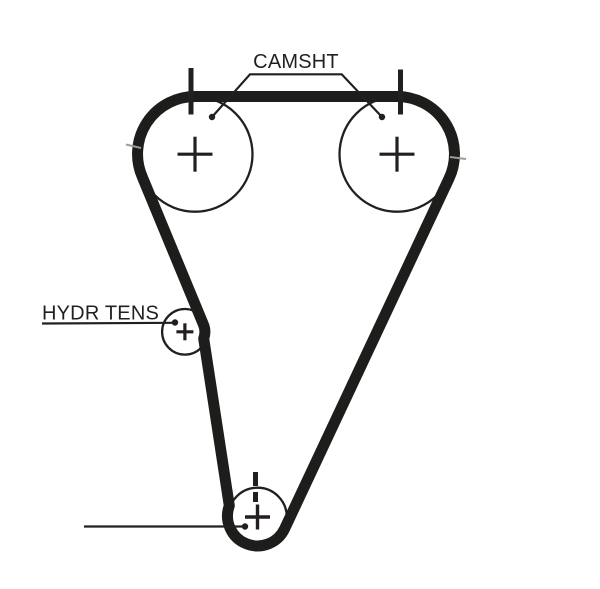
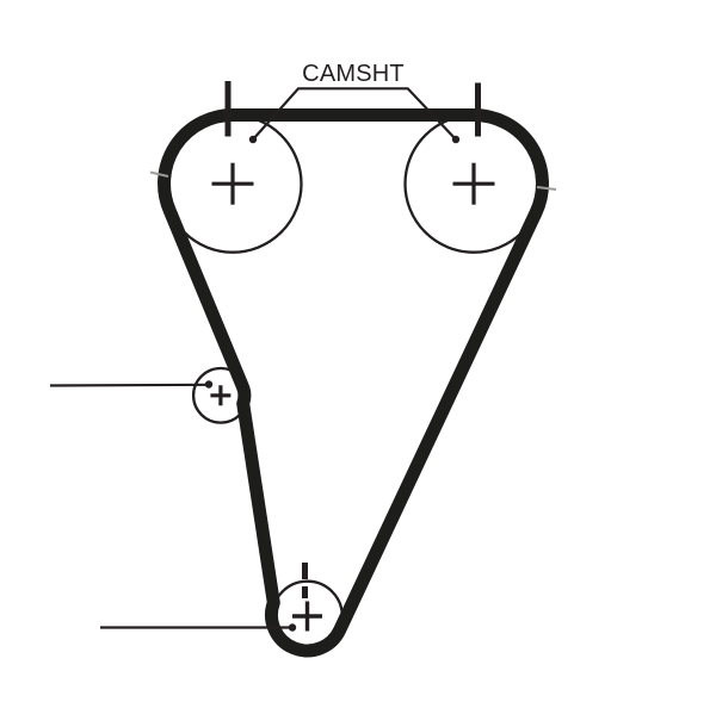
  CAMSHT
- HYDR TENS
